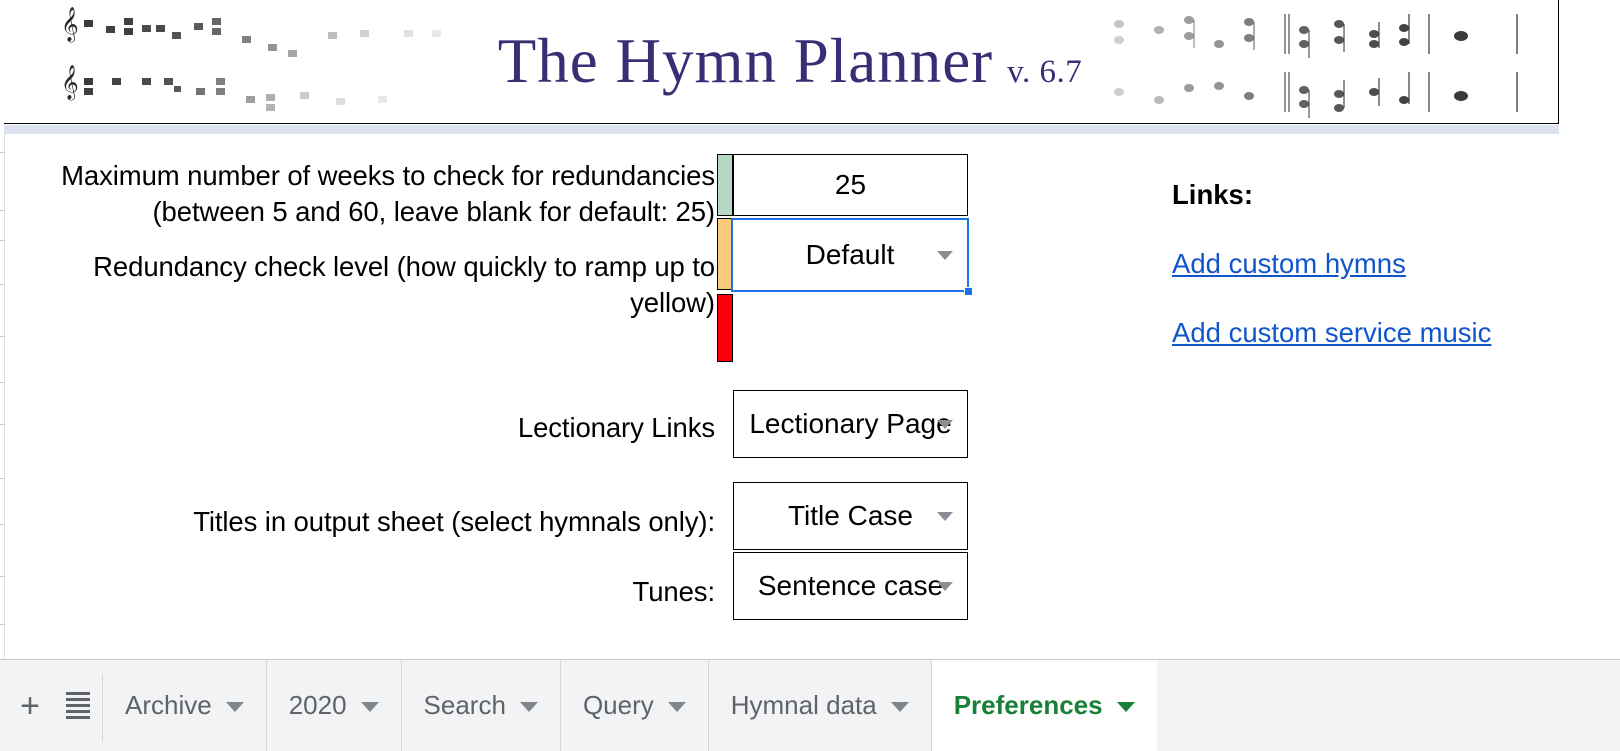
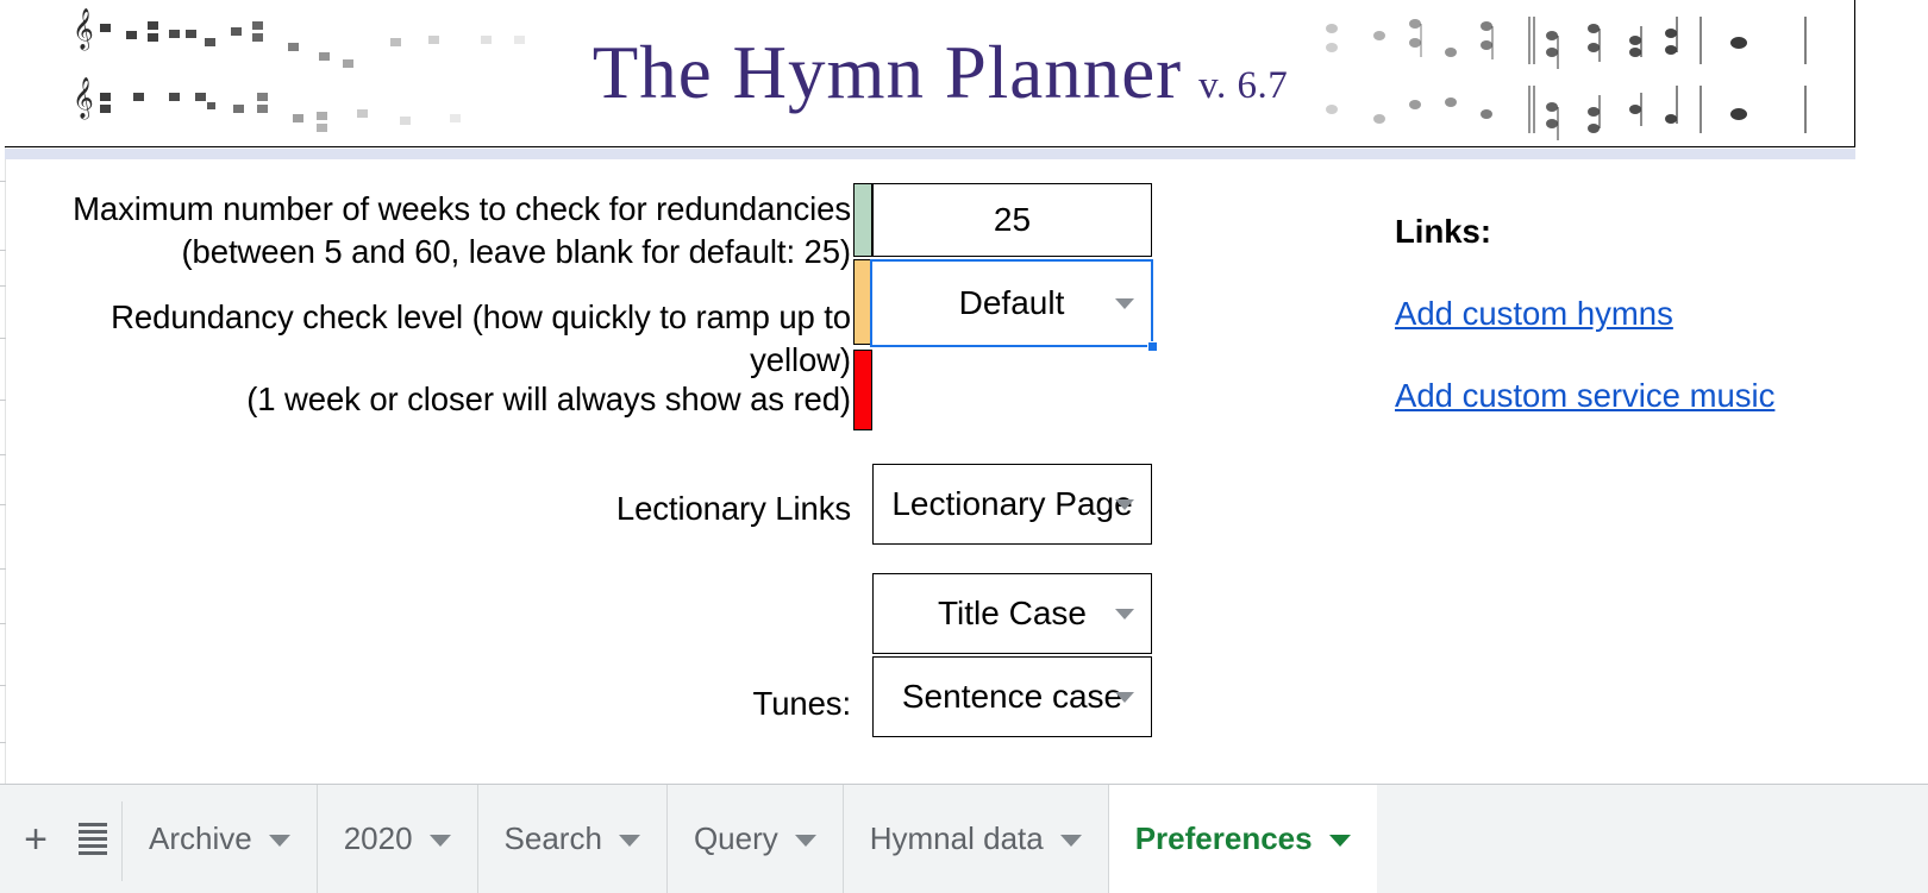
  𝄞
  𝄞
  The Hymn Planner v. 6.7
  Maximum number of weeks to check for redundancies
  (between 5 and 60, leave blank for default: 25)
  25
  Redundancy check level (how quickly to ramp up to yellow)
  Default
+ (1 week or closer will always show as red)
  Lectionary Links
  Lectionary Page
- Titles in output sheet (select hymnals only):
  Title Case
  Tunes:
  Sentence case
  Links:
  Add custom hymns
  Add custom service music
  +
  Archive
  2020
  Search
  Query
  Hymnal data
  Preferences
